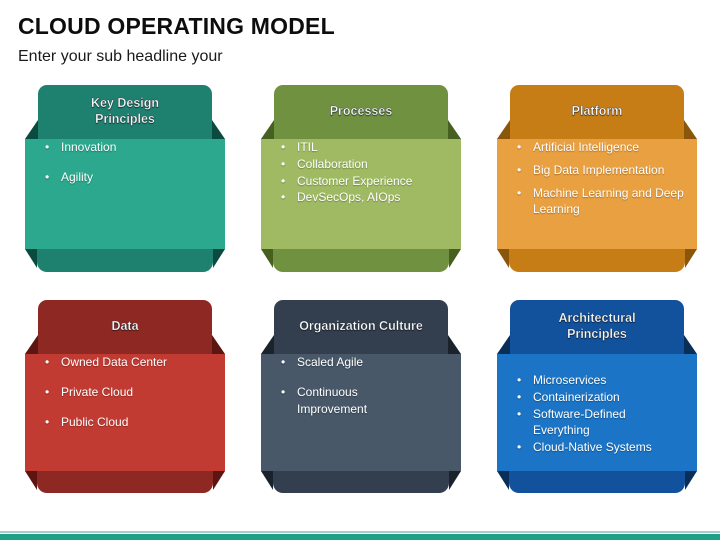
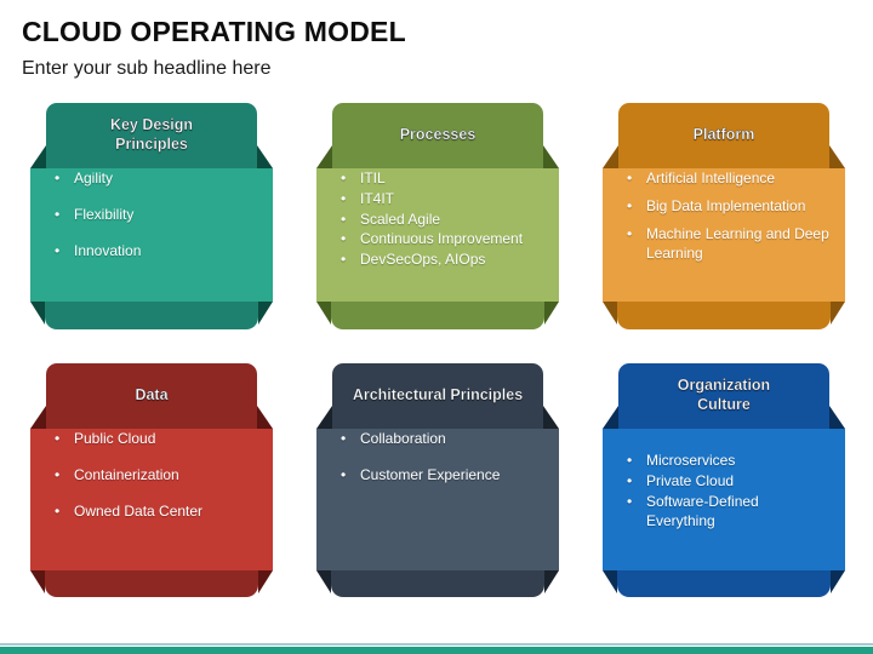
  CLOUD OPERATING MODEL
- Enter your sub headline your
+ Enter your sub headline here
  Key Design Principles
- Innovation
+ Agility
+ Flexibility
- Agility
+ Innovation
  Processes
  ITIL
+ IT4IT
- Collaboration
+ Scaled Agile
- Customer Experience
+ Continuous Improvement
  DevSecOps, AIOps
  Platform
  Artificial Intelligence
  Big Data Implementation
  Machine Learning and Deep Learning
  Data
- Owned Data Center
+ Public Cloud
- Private Cloud
+ Containerization
- Public Cloud
+ Owned Data Center
- Organization Culture
+ Architectural Principles
- Scaled Agile
+ Collaboration
- Continuous Improvement
+ Customer Experience
- Architectural Principles
+ Organization Culture
  Microservices
- Containerization
+ Private Cloud
  Software-Defined Everything
- Cloud-Native Systems
